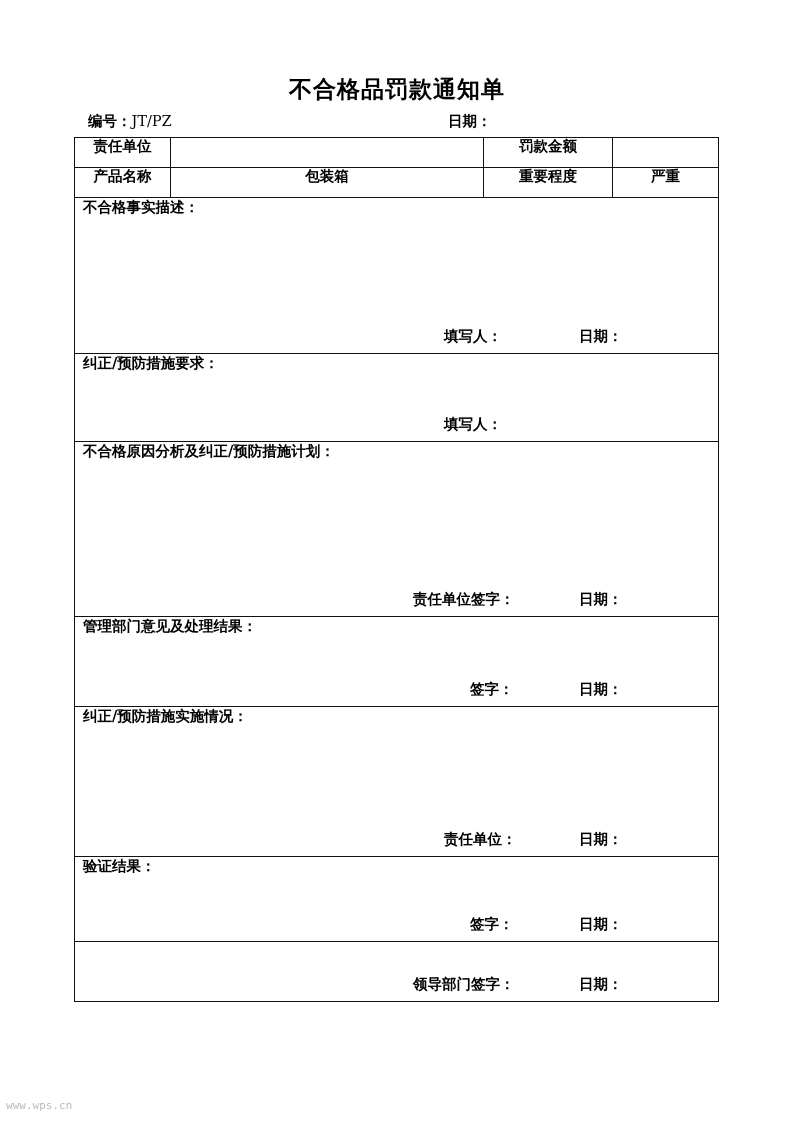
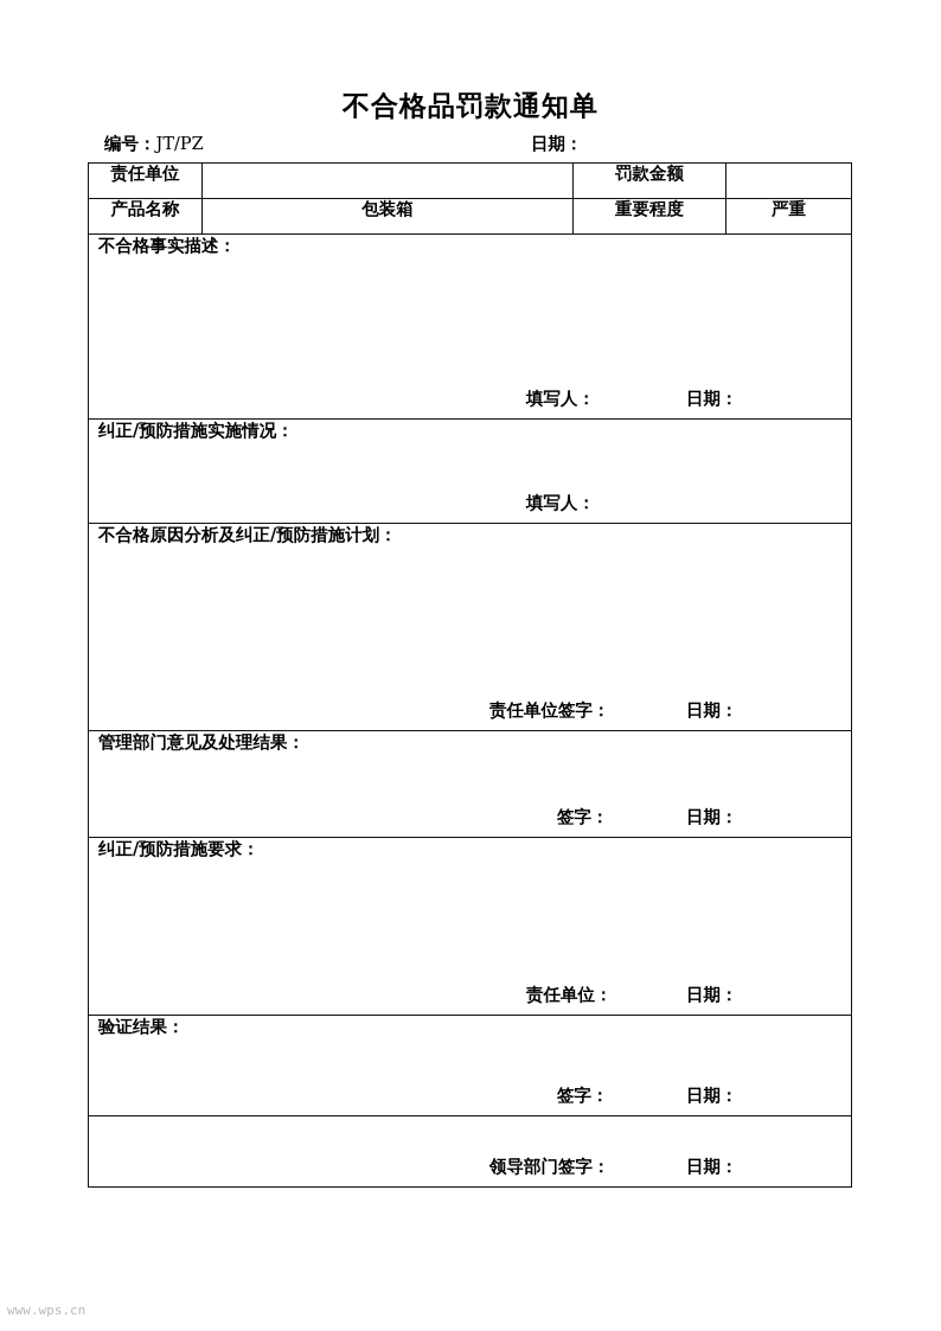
  不合格品罚款通知单
  编号：JT/PZ
  日期：
  责任单位		罚款金额
  产品名称	包装箱	重要程度	严重
  不合格事实描述： 填写人： 日期：
- 纠正/预防措施要求： 填写人：
+ 纠正/预防措施实施情况： 填写人：
  不合格原因分析及纠正/预防措施计划： 责任单位签字： 日期：
  管理部门意见及处理结果： 签字： 日期：
- 纠正/预防措施实施情况： 责任单位： 日期：
+ 纠正/预防措施要求： 责任单位： 日期：
  验证结果： 签字： 日期：
  领导部门签字： 日期：
  www.wps.cn
